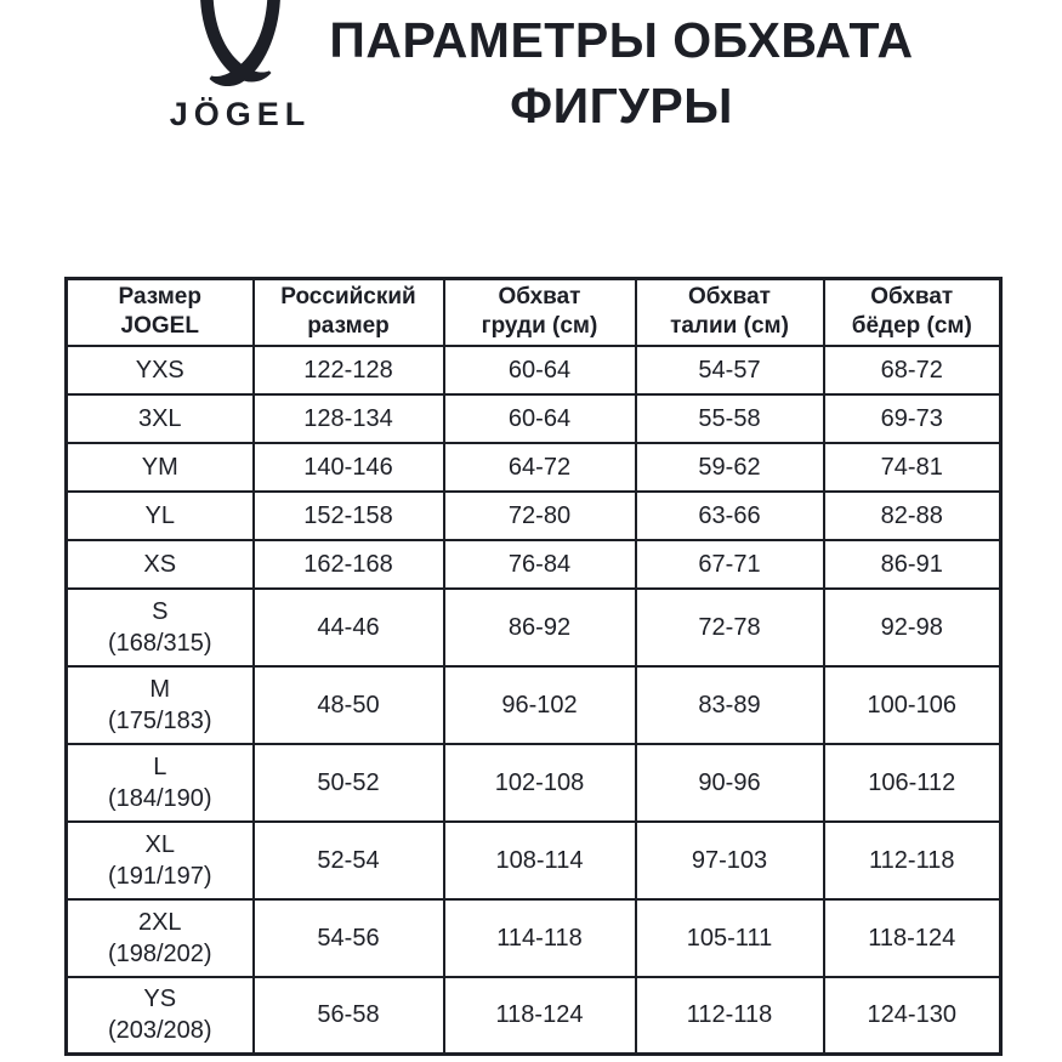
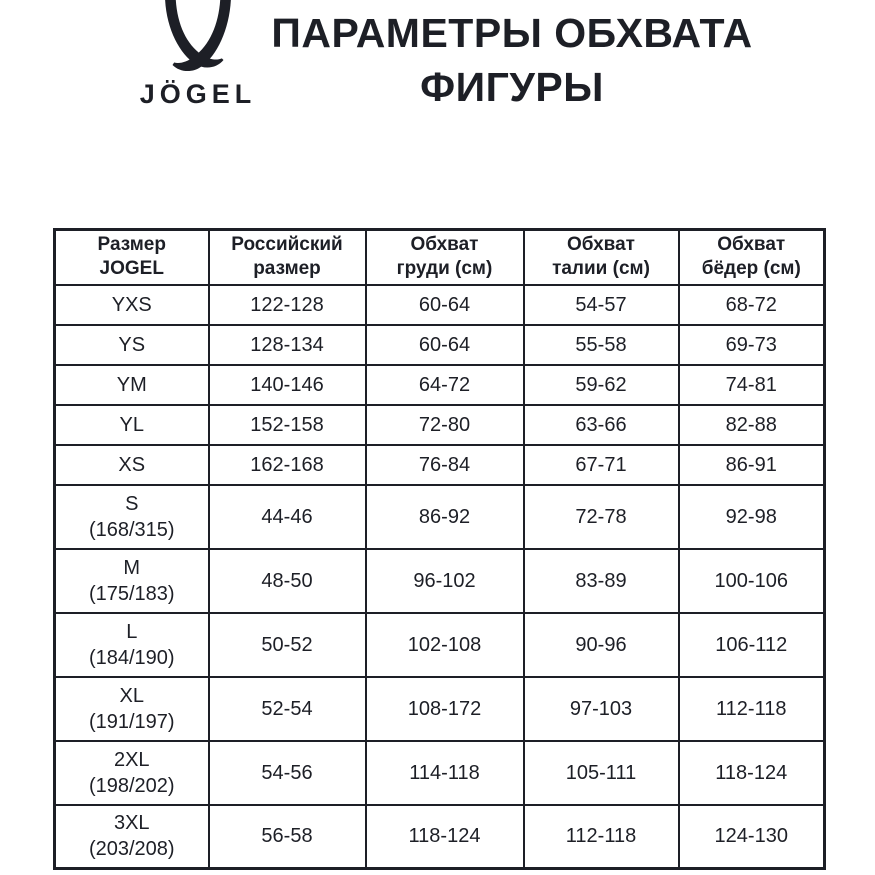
  JÖGEL
  ПАРАМЕТРЫ ОБХВАТА
  ФИГУРЫ
  РазмерJOGEL	Российскийразмер	Обхватгруди (см)	Обхватталии (см)	Обхватбёдер (см)
  YXS	122-128	60-64	54-57	68-72
- 3XL	128-134	60-64	55-58	69-73
+ YS	128-134	60-64	55-58	69-73
  YM	140-146	64-72	59-62	74-81
  YL	152-158	72-80	63-66	82-88
  XS	162-168	76-84	67-71	86-91
  S(168/315)	44-46	86-92	72-78	92-98
  M(175/183)	48-50	96-102	83-89	100-106
  L(184/190)	50-52	102-108	90-96	106-112
- XL(191/197)	52-54	108-114	97-103	112-118
+ XL(191/197)	52-54	108-172	97-103	112-118
  2XL(198/202)	54-56	114-118	105-111	118-124
- YS(203/208)	56-58	118-124	112-118	124-130
+ 3XL(203/208)	56-58	118-124	112-118	124-130
